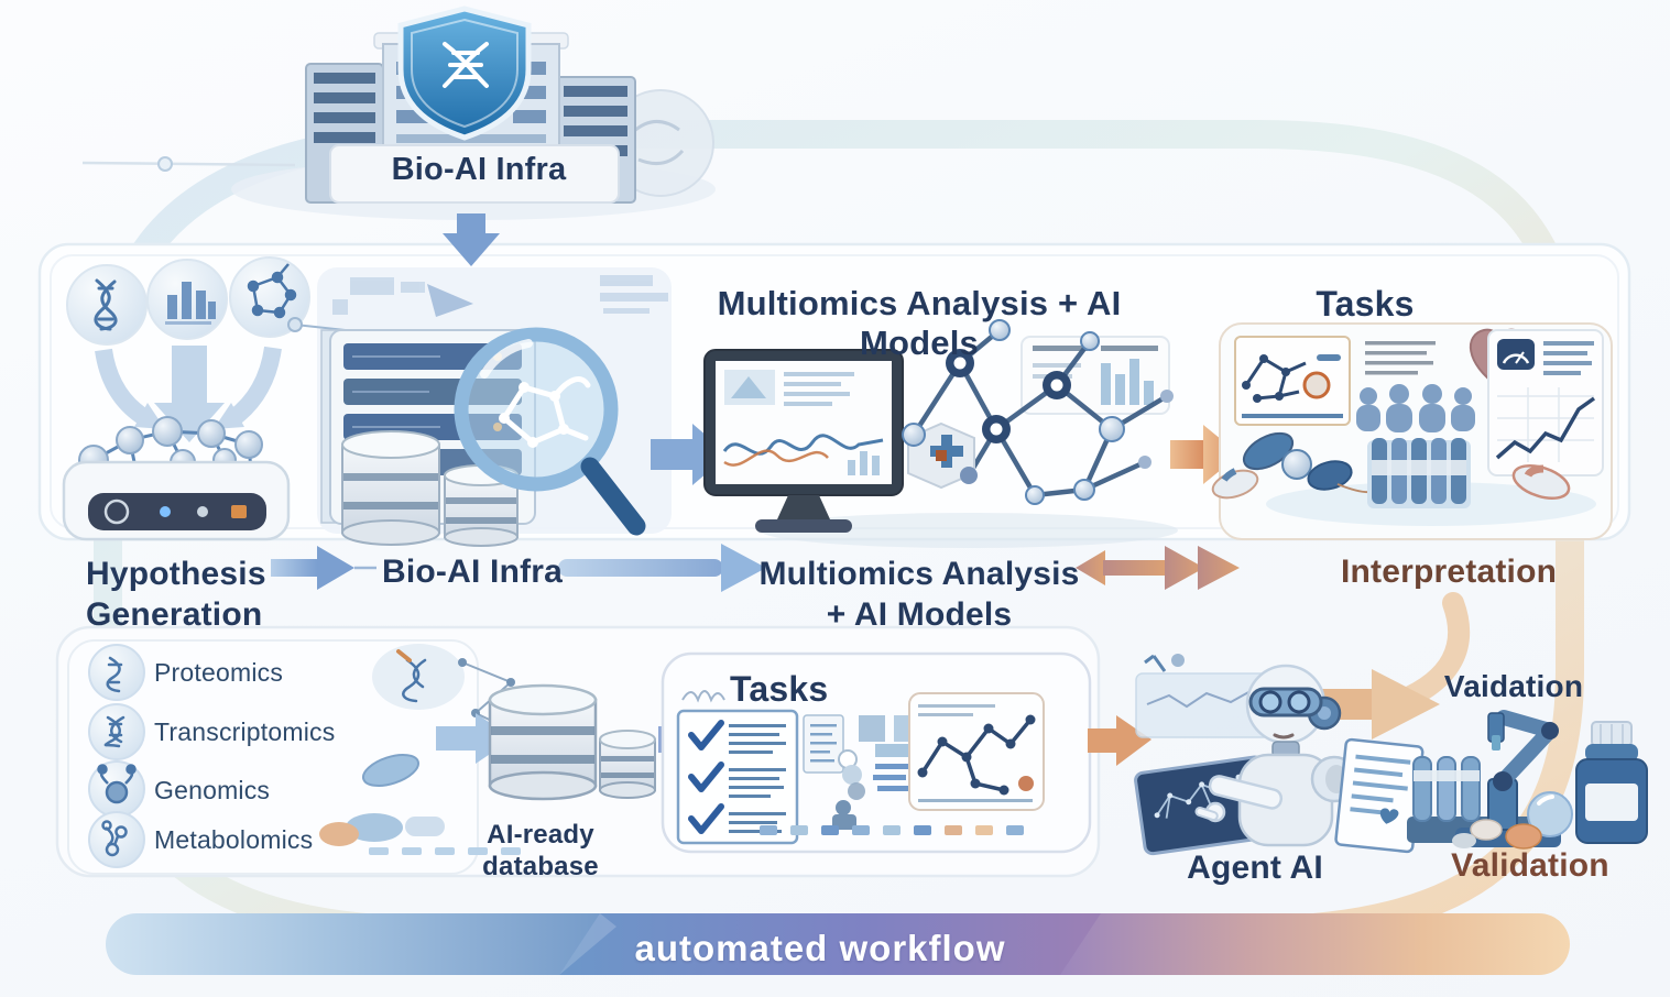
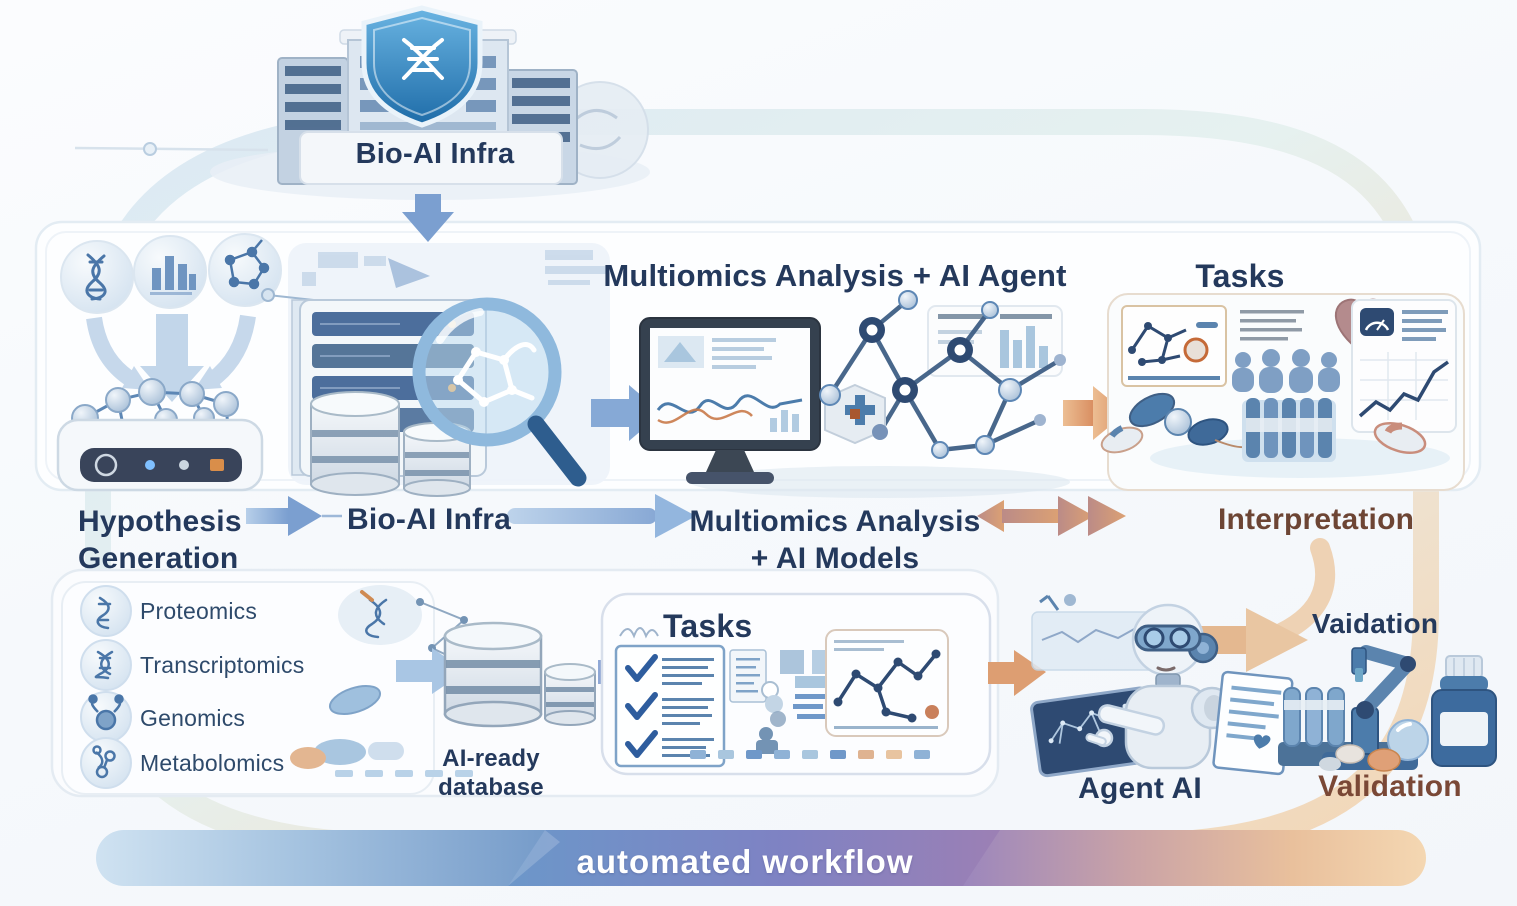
  Bio-AI Infra
- Multiomics Analysis + AI Models
+ Multiomics Analysis + AI Agent
  Tasks
  Hypothesis
  Generation
  Bio-AI Infra
  Multiomics Analysis
  + AI Models
  Interpretation
  Proteomics
  Transcriptomics
  Genomics
  Metabolomics
  AI-ready
  database
  Tasks
  Agent AI
  Vaidation
  Validation
  automated workflow
